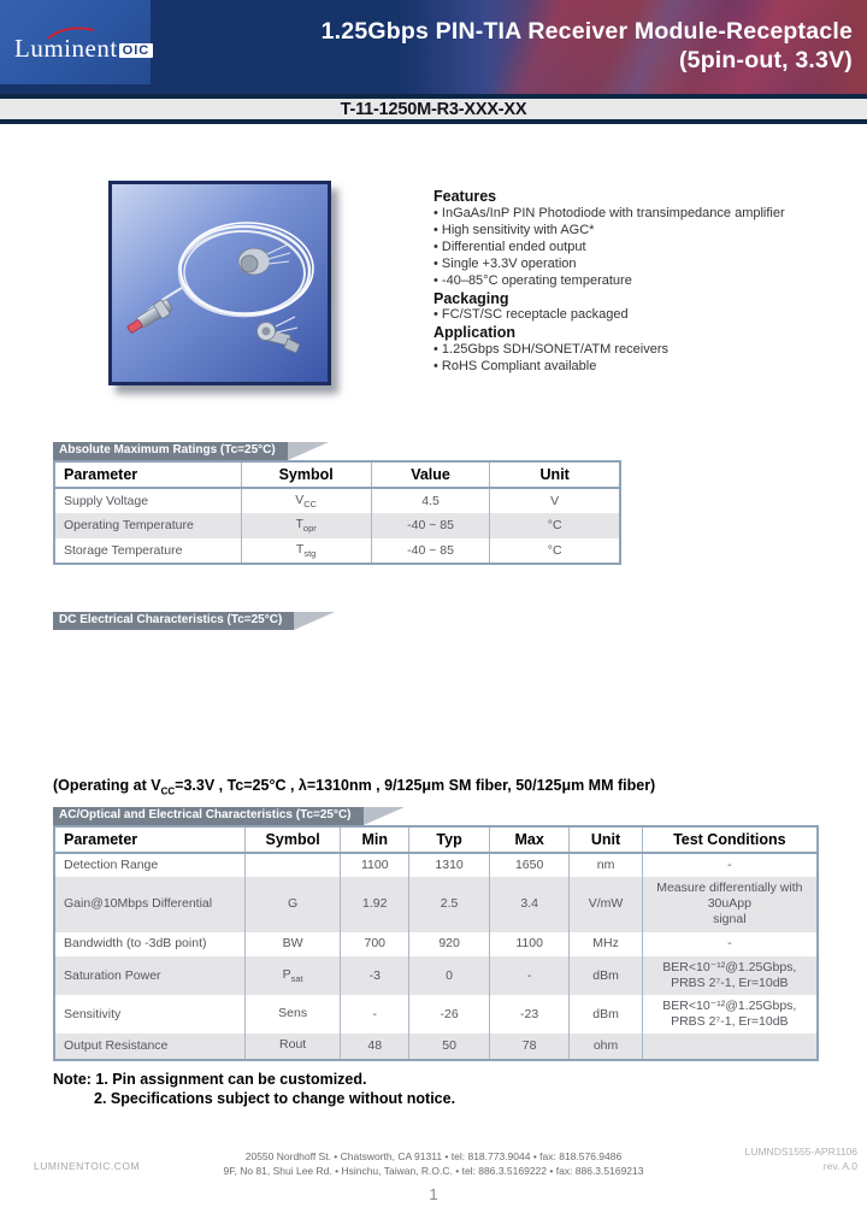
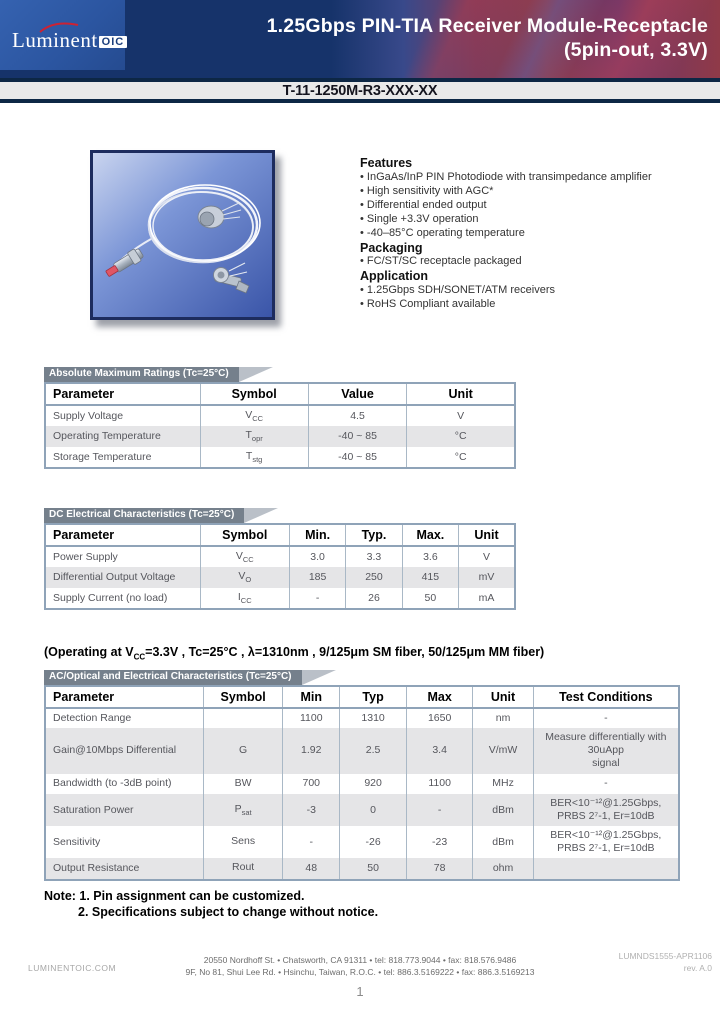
  Luminent OIC
  1.25Gbps PIN-TIA Receiver Module-Receptacle
  (5pin-out, 3.3V)
  T-11-1250M-R3-XXX-XX
  Features
  InGaAs/InP PIN Photodiode with transimpedance amplifier
  High sensitivity with AGC*
  Differential ended output
  Single +3.3V operation
  -40–85°C operating temperature
  Packaging
  FC/ST/SC receptacle packaged
  Application
  1.25Gbps SDH/SONET/ATM receivers
  RoHS Compliant available
  Absolute Maximum Ratings (Tc=25°C)
  Parameter	Symbol	Value	Unit
  Supply Voltage	VCC	4.5	V
  Operating Temperature	Topr	-40 ~ 85	°C
  Storage Temperature	Tstg	-40 ~ 85	°C
  DC Electrical Characteristics (Tc=25°C)
+ Parameter	Symbol	Min.	Typ.	Max.	Unit
+ Power Supply	VCC	3.0	3.3	3.6	V
+ Differential Output Voltage	VO	185	250	415	mV
+ Supply Current (no load)	ICC	-	26	50	mA
  (Operating at VCC=3.3V , Tc=25°C , λ=1310nm , 9/125μm SM fiber, 50/125μm MM fiber)
  AC/Optical and Electrical Characteristics (Tc=25°C)
  Parameter	Symbol	Min	Typ	Max	Unit	Test Conditions
  Detection Range		1100	1310	1650	nm	-
  Gain@10Mbps Differential	G	1.92	2.5	3.4	V/mW	Measure differentially with 30uApp signal
  Bandwidth (to -3dB point)	BW	700	920	1100	MHz	-
  Saturation Power	Psat	-3	0	-	dBm	BER<10⁻¹²@1.25Gbps, PRBS 2⁷-1, Er=10dB
  Sensitivity	Sens	-	-26	-23	dBm	BER<10⁻¹²@1.25Gbps, PRBS 2⁷-1, Er=10dB
  Output Resistance	Rout	48	50	78	ohm
  Note: 1. Pin assignment can be customized.
  2. Specifications subject to change without notice.
  LUMINENTOIC.COM
  20550 Nordhoff St. • Chatsworth, CA 91311 • tel: 818.773.9044 • fax: 818.576.9486
  9F, No 81, Shui Lee Rd. • Hsinchu, Taiwan, R.O.C. • tel: 886.3.5169222 • fax: 886.3.5169213
  LUMNDS1555-APR1106
  rev. A.0
  1
